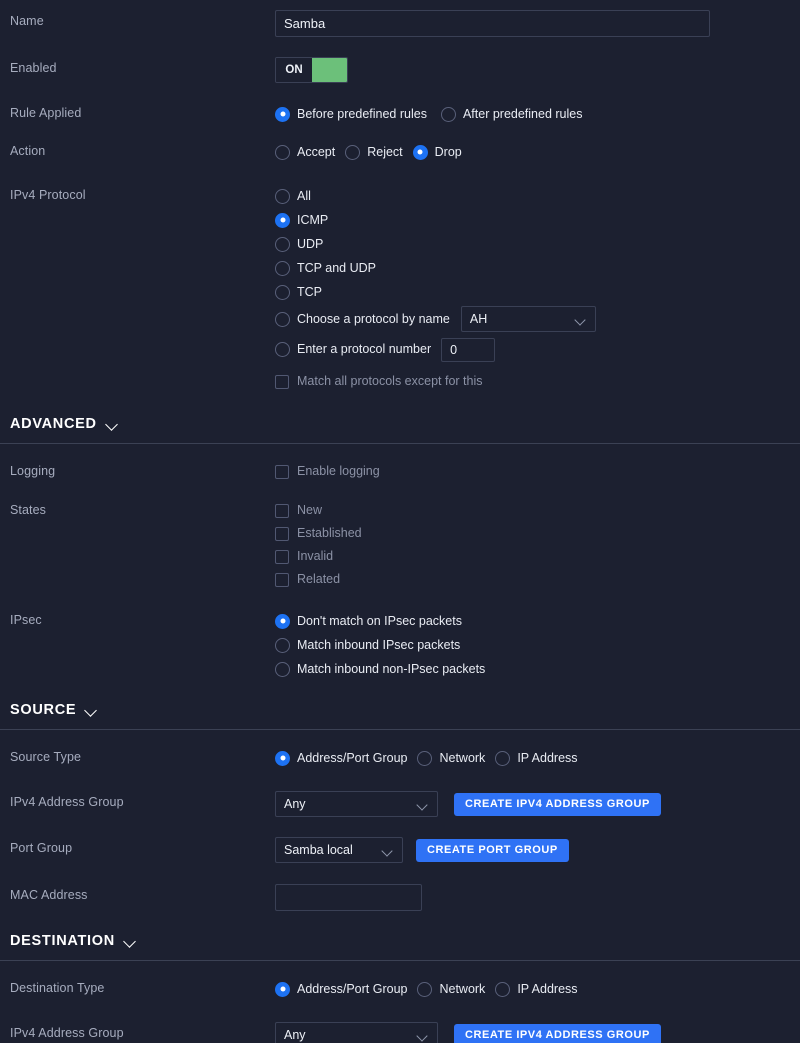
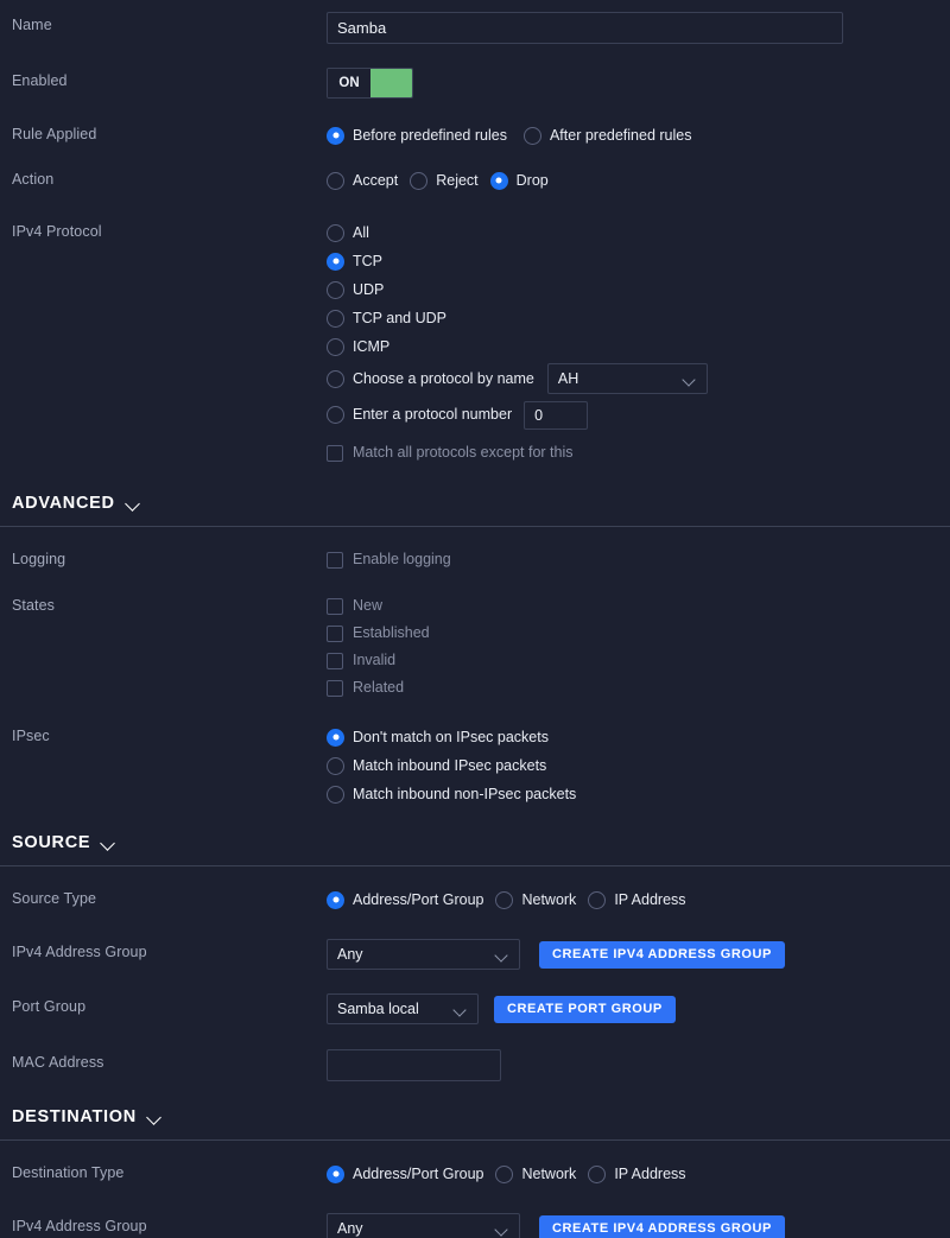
  Name
  Samba
  Enabled
  ON
  Rule Applied
  Before predefined rules
  After predefined rules
  Action
  Accept
  Reject
  Drop
  IPv4 Protocol
  All
- ICMP
+ TCP
  UDP
  TCP and UDP
- TCP
+ ICMP
  Choose a protocol by name
  AH
  Enter a protocol number
  0
  Match all protocols except for this
  ADVANCED
  Logging
  Enable logging
  States
  New
  Established
  Invalid
  Related
  IPsec
  Don't match on IPsec packets
  Match inbound IPsec packets
  Match inbound non-IPsec packets
  SOURCE
  Source Type
  Address/Port Group
  Network
  IP Address
  IPv4 Address Group
  Any
  CREATE IPV4 ADDRESS GROUP
  Port Group
  Samba local
  CREATE PORT GROUP
  MAC Address
  DESTINATION
  Destination Type
  Address/Port Group
  Network
  IP Address
  IPv4 Address Group
  Any
  CREATE IPV4 ADDRESS GROUP
